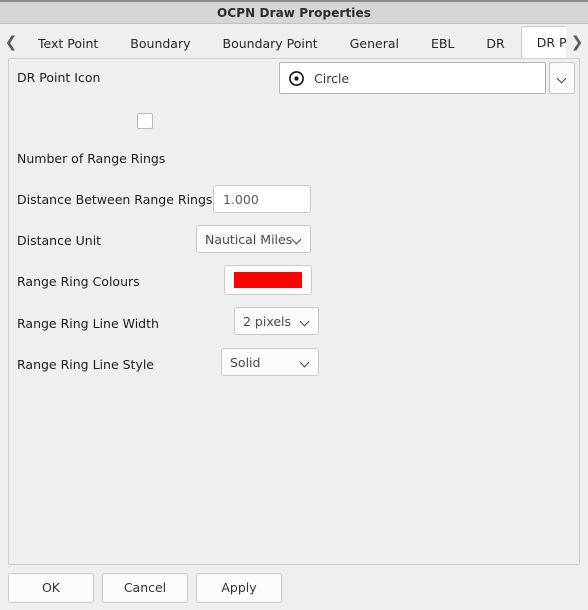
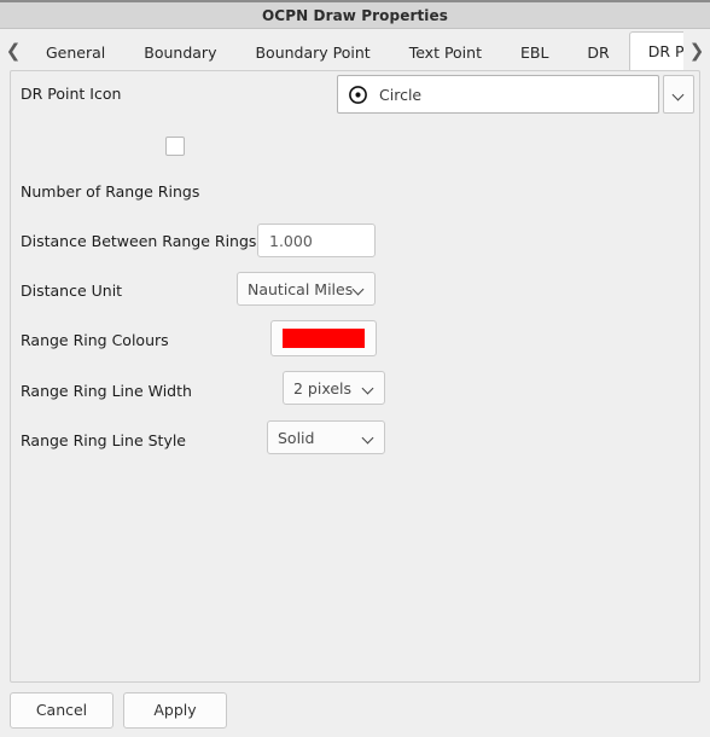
  OCPN Draw Properties
  ❮
- Text Point
+ General
  Boundary
  Boundary Point
- General
+ Text Point
  EBL
  DR
  ❯
  DR Point Icon
  Circle
  Number of Range Rings
  Distance Between Range Rings
  1.000
  Distance Unit
  Nautical Miles
  Range Ring Colours
  Range Ring Line Width
  2 pixels
  Range Ring Line Style
  Solid
- OK
  Cancel
  Apply
